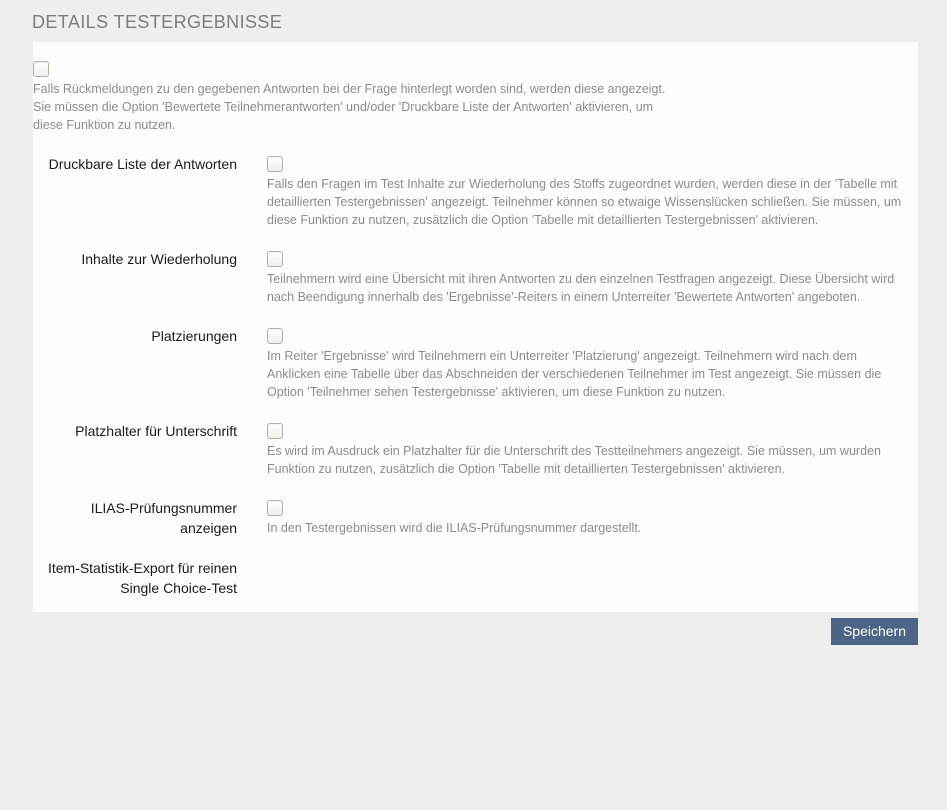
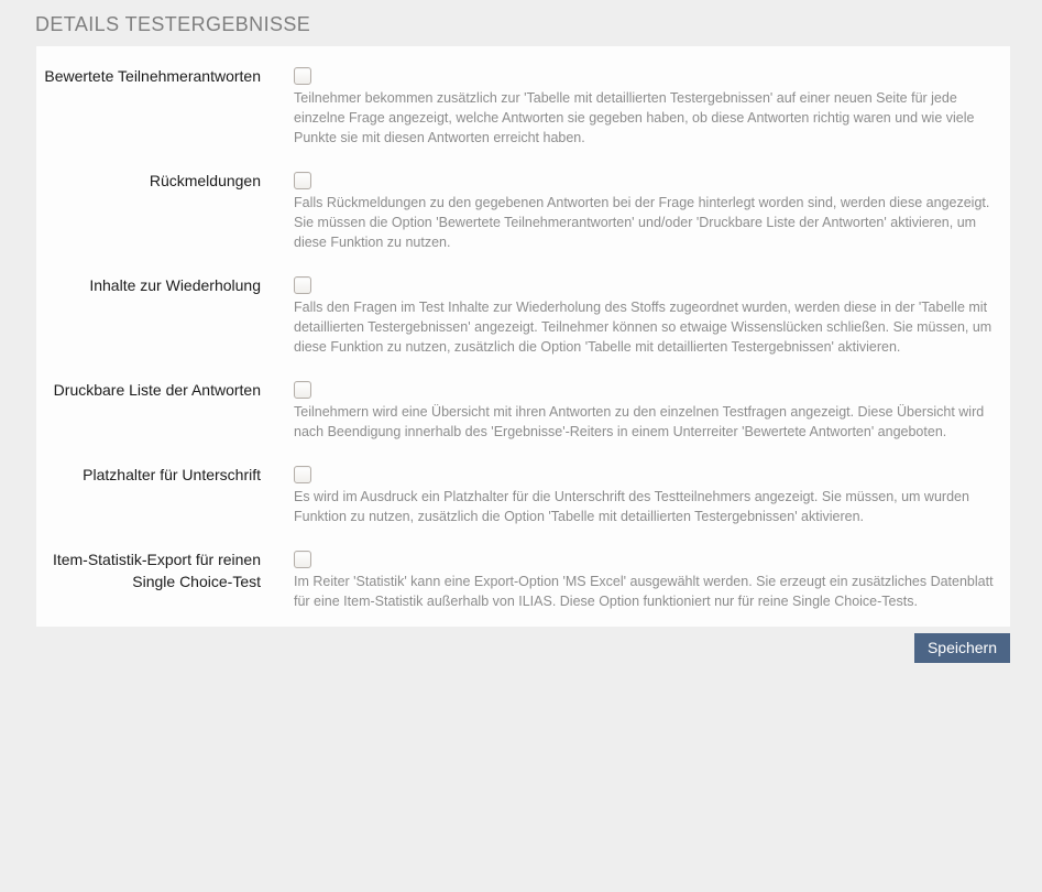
  DETAILS TESTERGEBNISSE
+ Bewertete Teilnehmerantworten
+ Teilnehmer bekommen zusätzlich zur 'Tabelle mit detaillierten Testergebnissen' auf einer neuen Seite für jede einzelne Frage angezeigt, welche Antworten sie gegeben haben, ob diese Antworten richtig waren und wie viele Punkte sie mit diesen Antworten erreicht haben.
+ Rückmeldungen
  Falls Rückmeldungen zu den gegebenen Antworten bei der Frage hinterlegt worden sind, werden diese angezeigt. Sie müssen die Option 'Bewertete Teilnehmerantworten' und/oder 'Druckbare Liste der Antworten' aktivieren, um diese Funktion zu nutzen.
- Druckbare Liste der Antworten
+ Inhalte zur Wiederholung
  Falls den Fragen im Test Inhalte zur Wiederholung des Stoffs zugeordnet wurden, werden diese in der 'Tabelle mit detaillierten Testergebnissen' angezeigt. Teilnehmer können so etwaige Wissenslücken schließen. Sie müssen, um diese Funktion zu nutzen, zusätzlich die Option 'Tabelle mit detaillierten Testergebnissen' aktivieren.
- Inhalte zur Wiederholung
+ Druckbare Liste der Antworten
  Teilnehmern wird eine Übersicht mit ihren Antworten zu den einzelnen Testfragen angezeigt. Diese Übersicht wird nach Beendigung innerhalb des 'Ergebnisse'-Reiters in einem Unterreiter 'Bewertete Antworten' angeboten.
- Platzierungen
- Im Reiter 'Ergebnisse' wird Teilnehmern ein Unterreiter 'Platzierung' angezeigt. Teilnehmern wird nach dem Anklicken eine Tabelle über das Abschneiden der verschiedenen Teilnehmer im Test angezeigt. Sie müssen die Option 'Teilnehmer sehen Testergebnisse' aktivieren, um diese Funktion zu nutzen.
  Platzhalter für Unterschrift
  Es wird im Ausdruck ein Platzhalter für die Unterschrift des Testteilnehmers angezeigt. Sie müssen, um wurden Funktion zu nutzen, zusätzlich die Option 'Tabelle mit detaillierten Testergebnissen' aktivieren.
- ILIAS-Prüfungsnummer anzeigen
- In den Testergebnissen wird die ILIAS-Prüfungsnummer dargestellt.
  Item-Statistik-Export für reinen Single Choice-Test
+ Im Reiter 'Statistik' kann eine Export-Option 'MS Excel' ausgewählt werden. Sie erzeugt ein zusätzliches Datenblatt für eine Item-Statistik außerhalb von ILIAS. Diese Option funktioniert nur für reine Single Choice-Tests.
  Speichern
